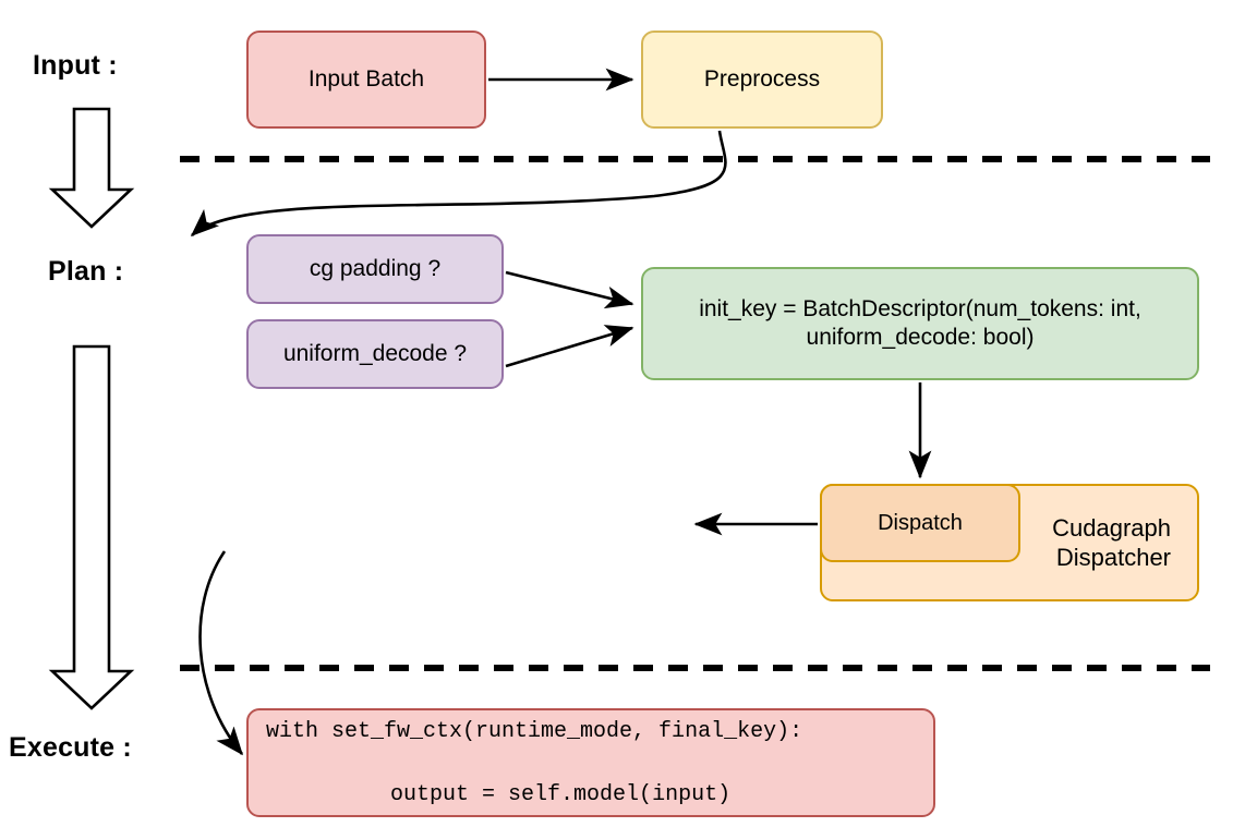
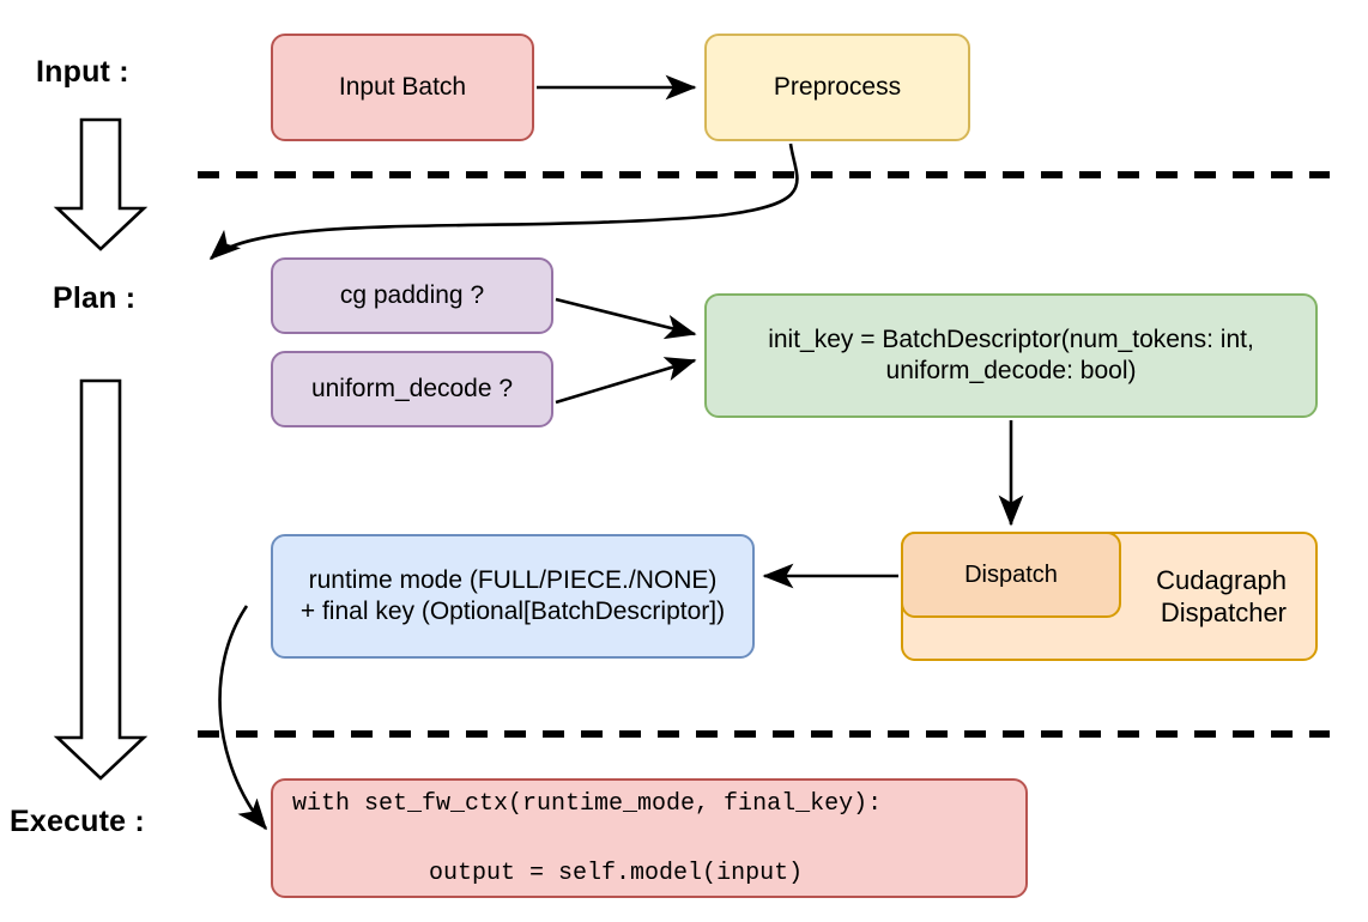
  Input :
  Plan :
  Execute :
  Input Batch
  Preprocess
  cg padding ?
  uniform_decode ?
  init_key = BatchDescriptor(num_tokens: int,
  uniform_decode: bool)
+ runtime mode (FULL/PIECE./NONE)
+ + final key (Optional[BatchDescriptor])
  Cudagraph
  Dispatcher
  Dispatch
  with set_fw_ctx(runtime_mode, final_key):
  output = self.model(input)
